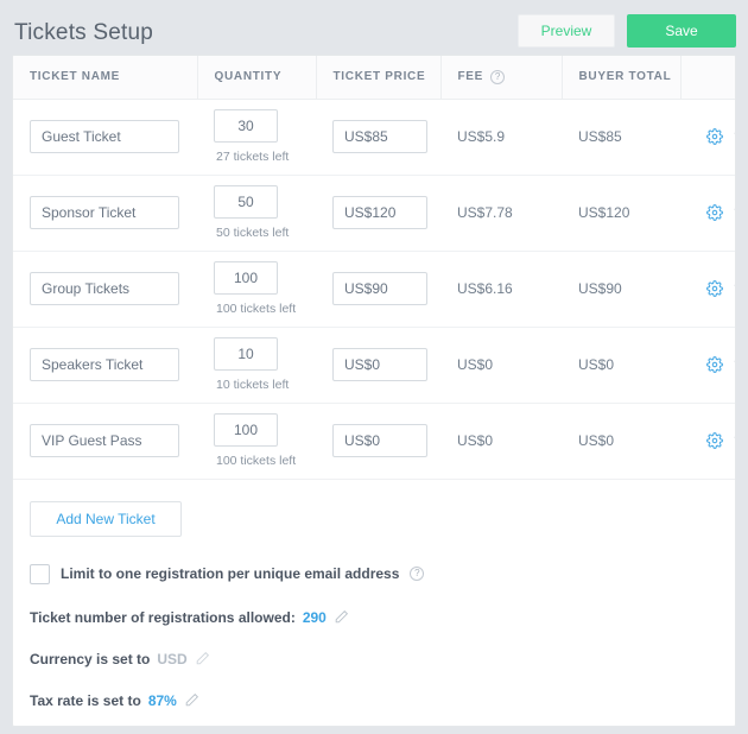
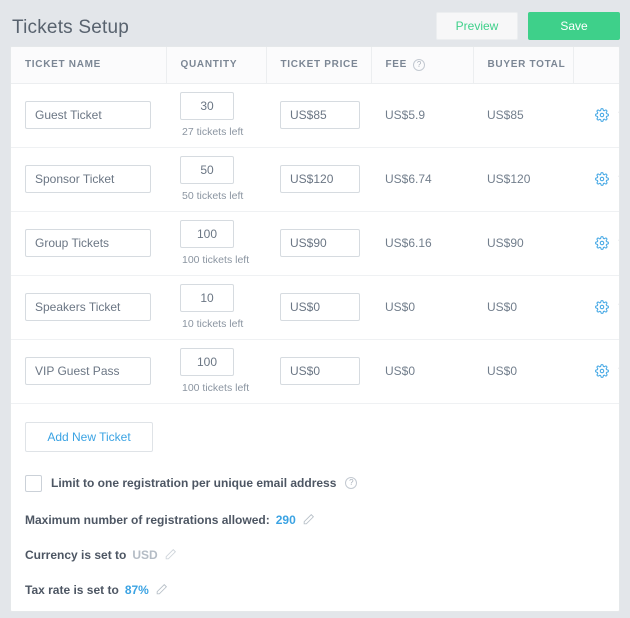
  Tickets Setup
  Preview
  Save
  TICKET NAME	QUANTITY	TICKET PRICE	FEE ?	BUYER TOTAL
  Guest Ticket	30 27 tickets left	US$85	US$5.9	US$85
- Sponsor Ticket	50 50 tickets left	US$120	US$7.78	US$120
+ Sponsor Ticket	50 50 tickets left	US$120	US$6.74	US$120
  Group Tickets	100 100 tickets left	US$90	US$6.16	US$90
  Speakers Ticket	10 10 tickets left	US$0	US$0	US$0
  VIP Guest Pass	100 100 tickets left	US$0	US$0	US$0
  Add New Ticket
  Limit to one registration per unique email address
  ?
- Ticket number of registrations allowed:
+ Maximum number of registrations allowed:
  290
  Currency is set to
  USD
  Tax rate is set to
  87%
